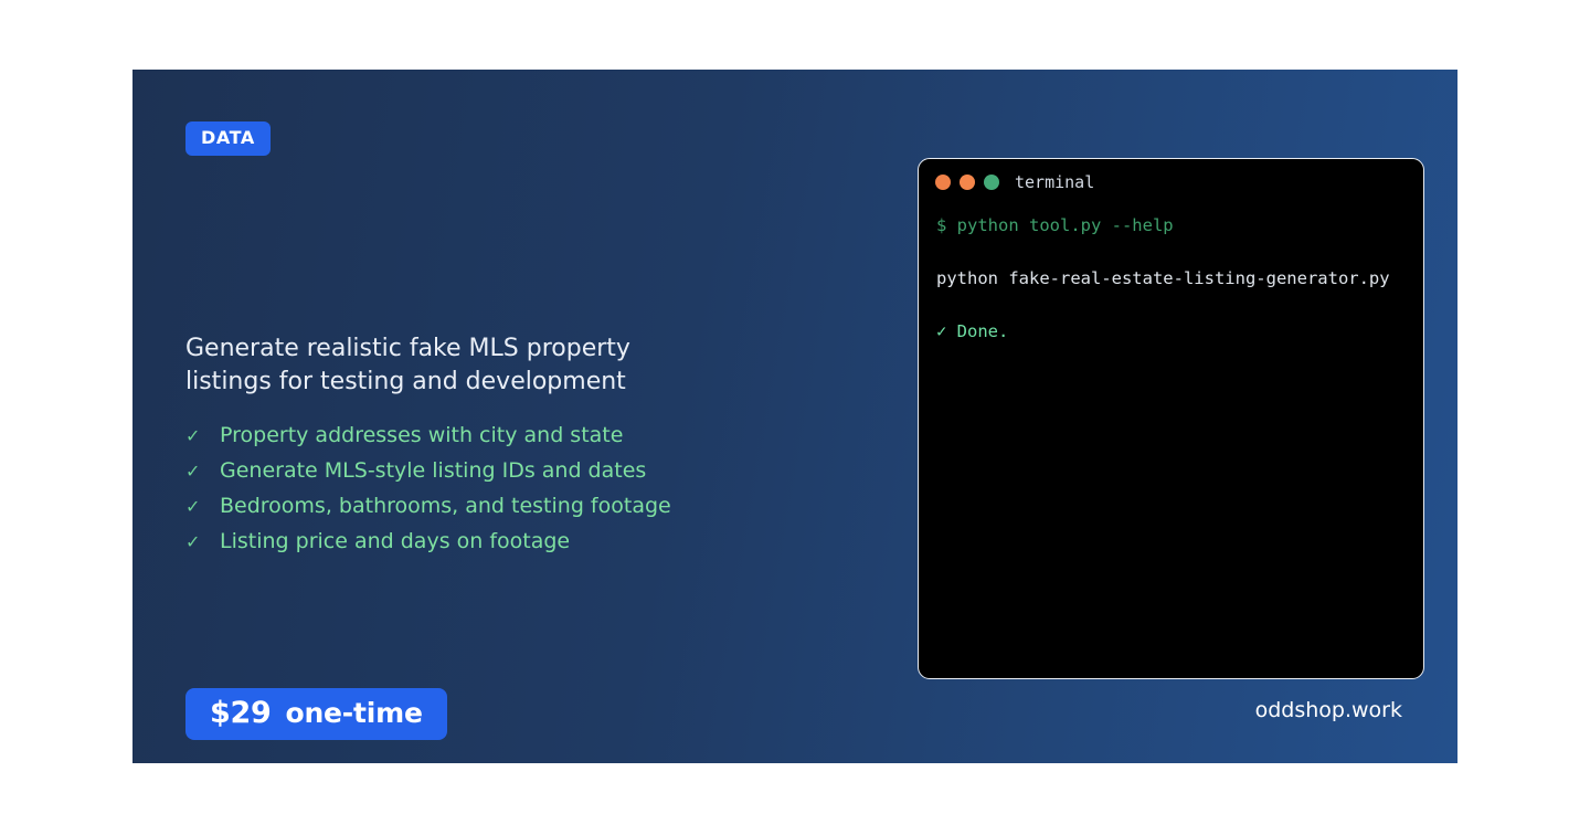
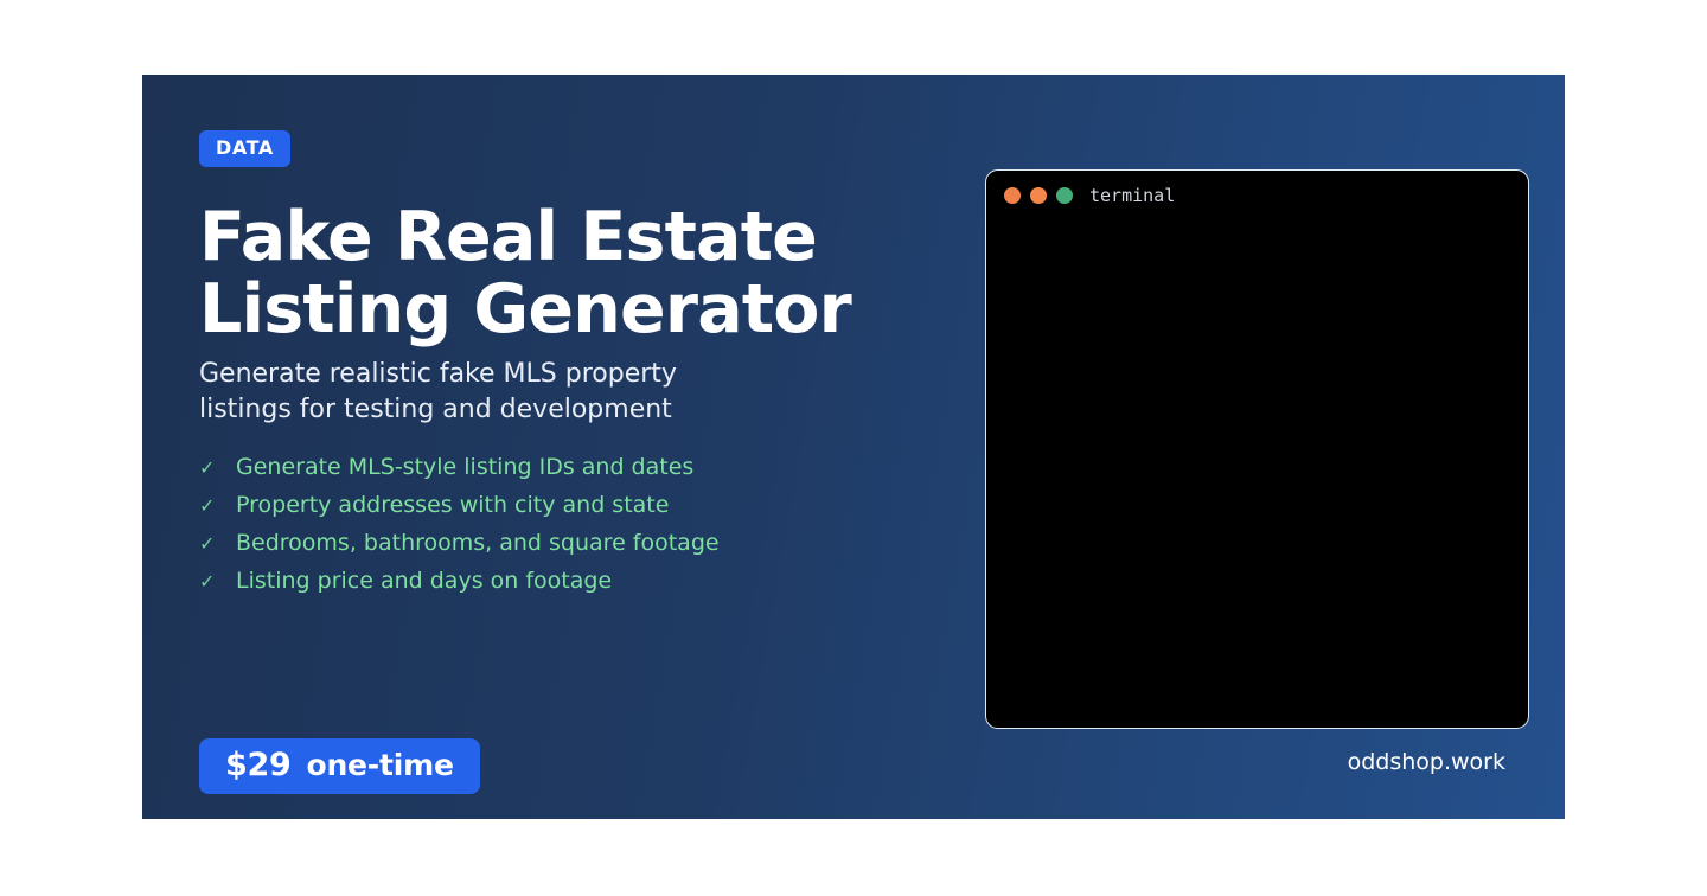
  DATA
+ Fake Real Estate
+ Listing Generator
  Generate realistic fake MLS property
  listings for testing and development
  ✓
- Property addresses with city and state
+ Generate MLS-style listing IDs and dates
  ✓
- Generate MLS-style listing IDs and dates
+ Property addresses with city and state
  ✓
- Bedrooms, bathrooms, and testing footage
+ Bedrooms, bathrooms, and square footage
  ✓
  Listing price and days on footage
  $29
  one-time
  terminal
- $ python tool.py --help
- python fake-real-estate-listing-generator.py
- ✓ Done.
  oddshop.work
